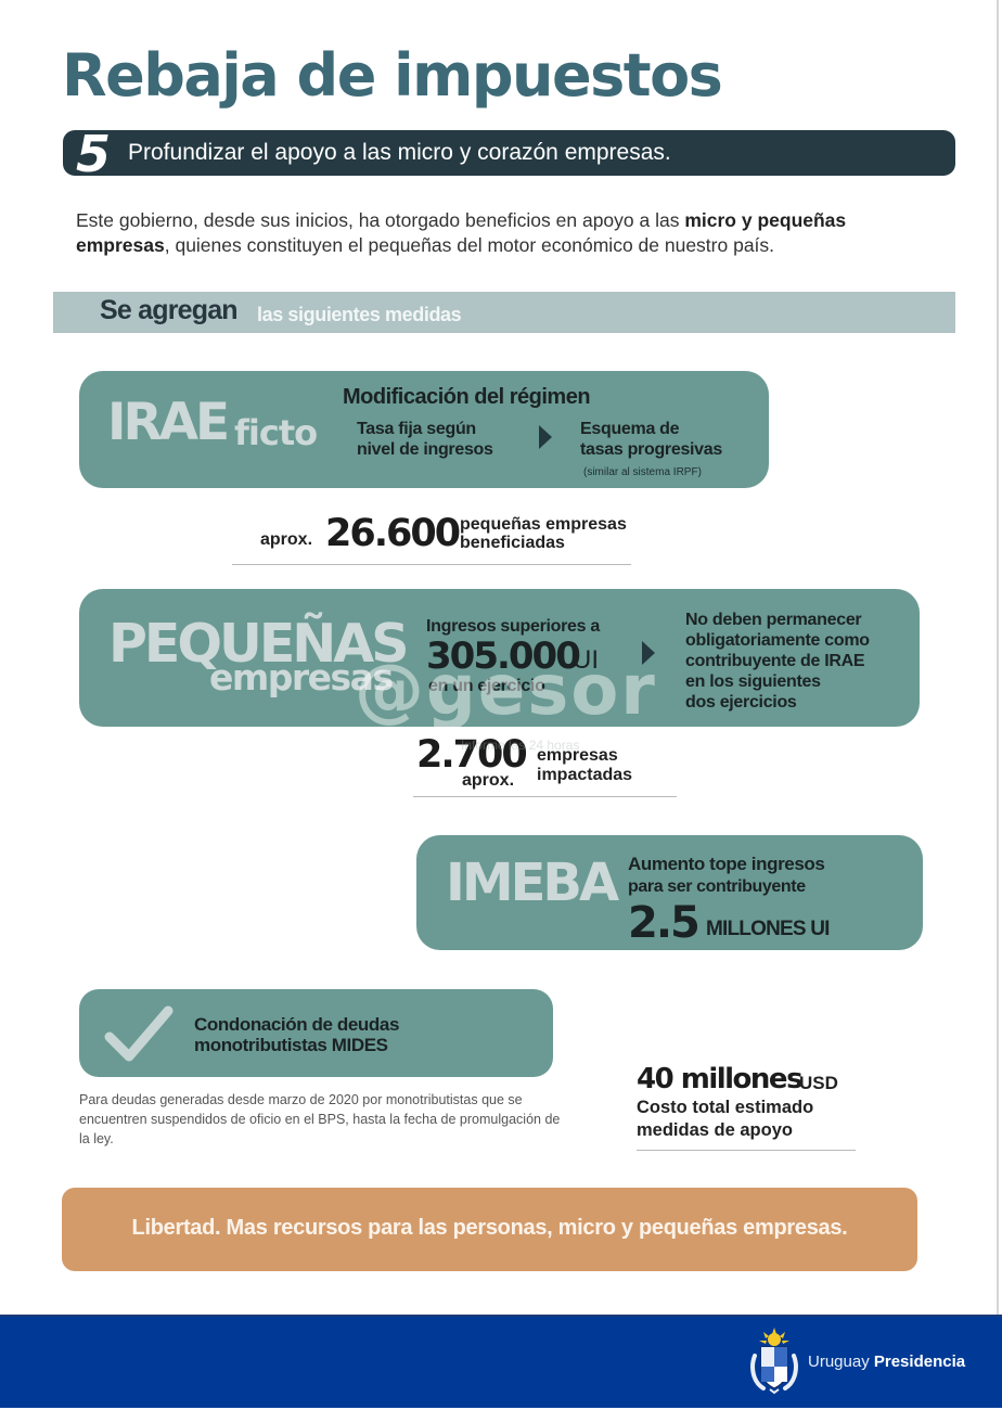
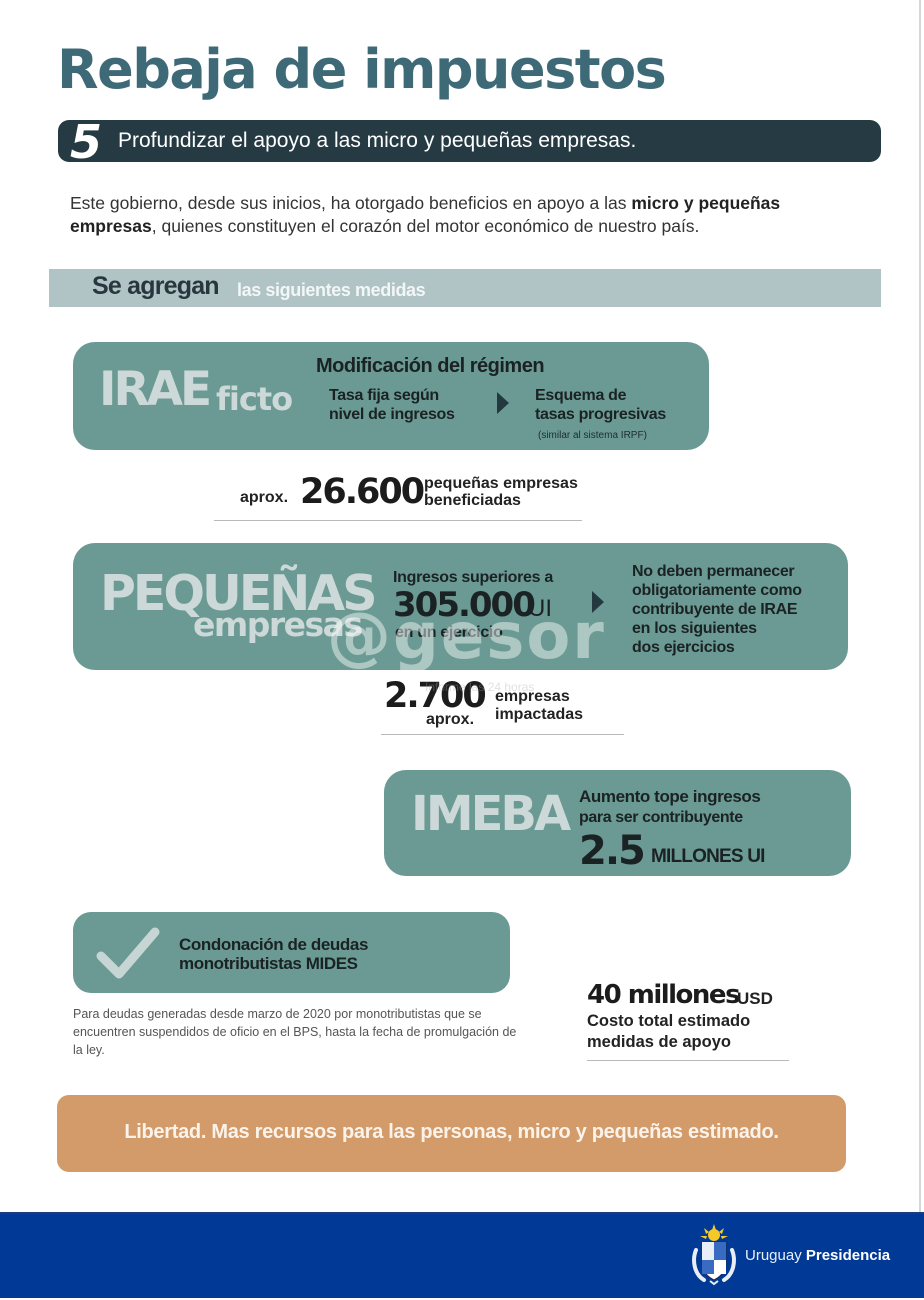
  Rebaja de impuestos
  5
- Profundizar el apoyo a las micro y corazón empresas.
+ Profundizar el apoyo a las micro y pequeñas empresas.
- Este gobierno, desde sus inicios, ha otorgado beneficios en apoyo a las micro y pequeñas empresas, quienes constituyen el pequeñas del motor económico de nuestro país.
+ Este gobierno, desde sus inicios, ha otorgado beneficios en apoyo a las micro y pequeñas empresas, quienes constituyen el corazón del motor económico de nuestro país.
  Se agregan
  las siguientes medidas
  IRAE
  ficto
  Modificación del régimen
  Tasa fija según
  nivel de ingresos
  Esquema de
  tasas progresivas
  (similar al sistema IRPF)
  aprox.
  26.600
  pequeñas empresas
  beneficiadas
  PEQUEÑAS
  empresas
  Ingresos superiores a
  305.000
  UI
  en un ejercicio
  No deben permanecer
  obligatoriamente como
  contribuyente de IRAE
  en los siguientes
  dos ejercicios
  2.700
  aprox.
  empresas
  impactadas
  @gesor
  Informe las 24 horas
  IMEBA
  Aumento tope ingresos
  para ser contribuyente
  2.5
  MILLONES UI
  Condonación de deudas
  monotributistas MIDES
  Para deudas generadas desde marzo de 2020 por monotributistas que se encuentren suspendidos de oficio en el BPS, hasta la fecha de promulgación de la ley.
  40 millones
  USD
  Costo total estimado
  medidas de apoyo
- Libertad. Mas recursos para las personas, micro y pequeñas empresas.
+ Libertad. Mas recursos para las personas, micro y pequeñas estimado.
  Uruguay Presidencia
